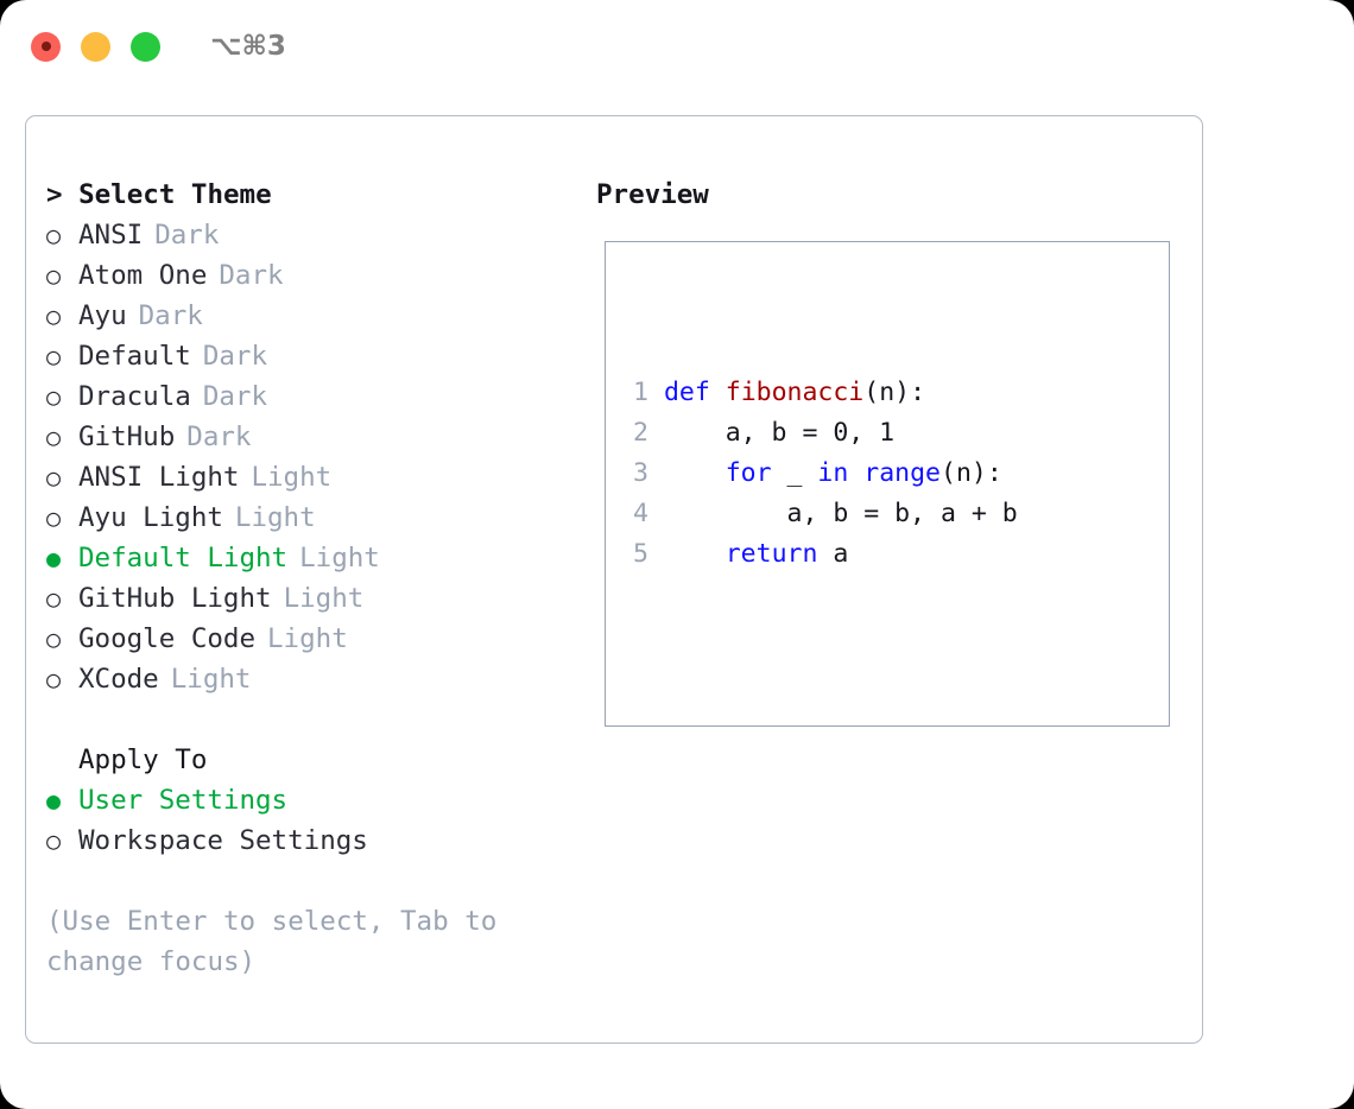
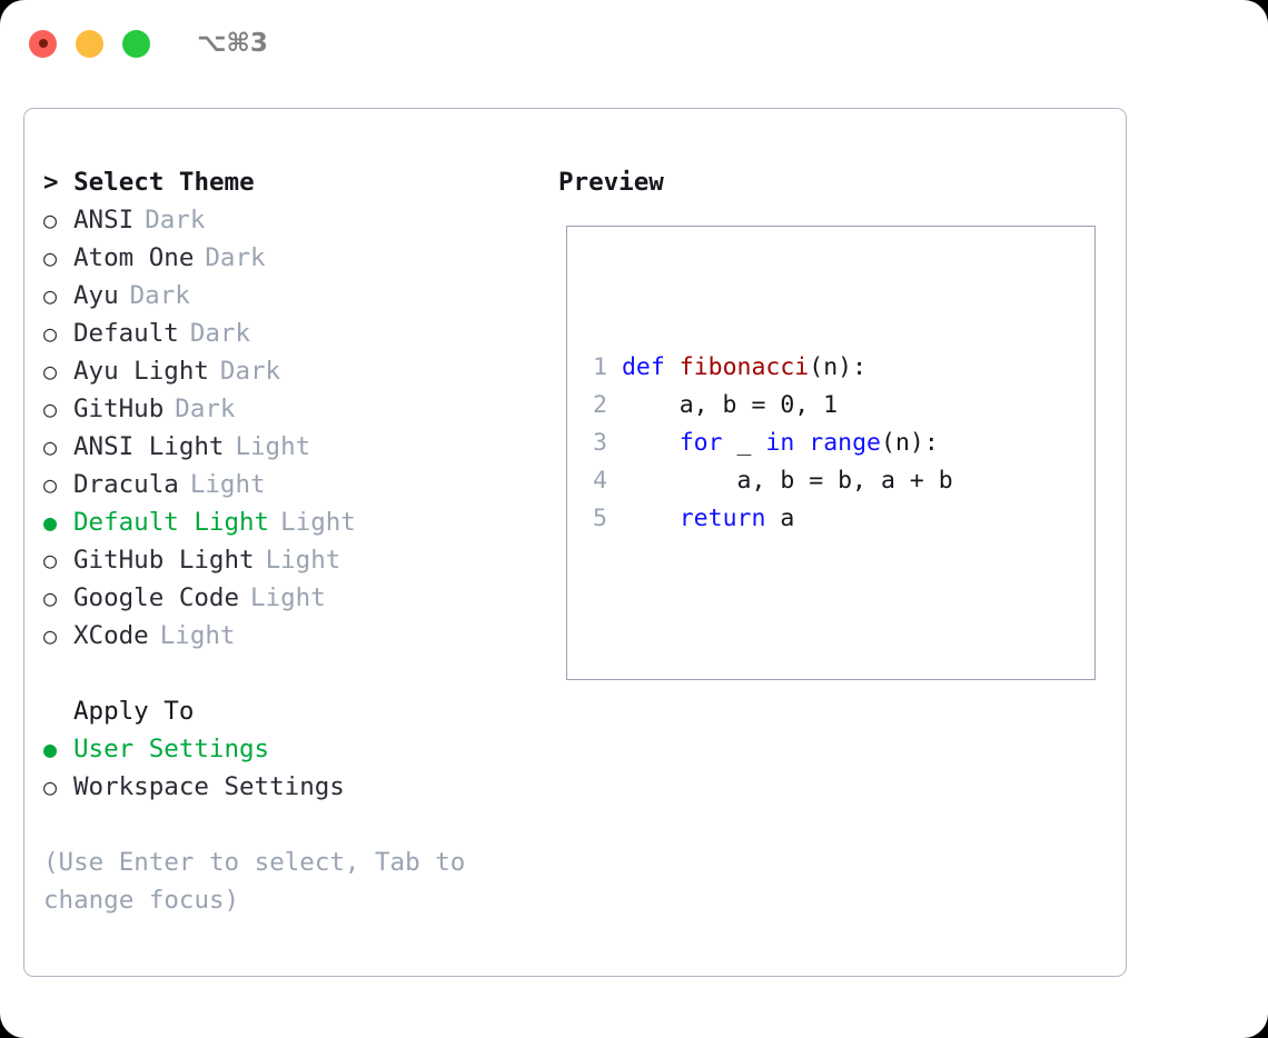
  ⌥⌘3
  > Select Theme
  ○
  ANSI
  Dark
  ○
  Atom One
  Dark
  ○
  Ayu
  Dark
  ○
  Default
  Dark
  ○
- Dracula
+ Ayu Light
  Dark
  ○
  GitHub
  Dark
  ○
  ANSI Light
  Light
  ○
- Ayu Light
+ Dracula
  Light
  ●
  Default Light
  Light
  ○
  GitHub Light
  Light
  ○
  Google Code
  Light
  ○
  XCode
  Light
  Apply To
  ●
  User Settings
  ○
  Workspace Settings
  (Use Enter to select, Tab to change focus)
  Preview
  1 def fibonacci(n):
  2 a, b = 0, 1
  3 for _ in range(n):
  4 a, b = b, a + b
  5 return a
